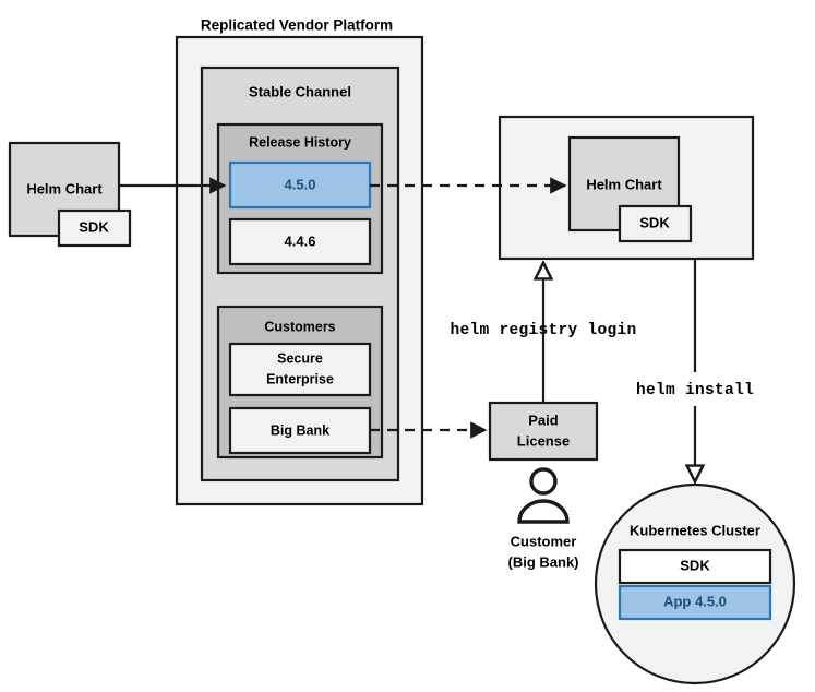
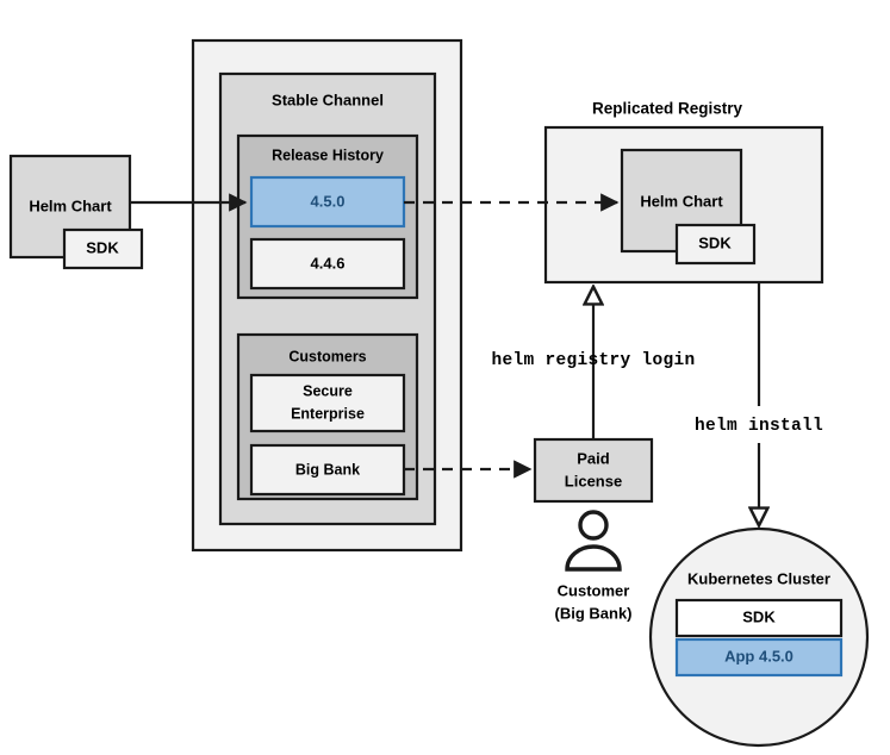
- Replicated Vendor Platform
  Stable Channel
  Release History
  4.5.0
  4.4.6
  Customers
  Secure
  Enterprise
  Big Bank
  Helm Chart
  SDK
+ Replicated Registry
  Helm Chart
  SDK
  Paid
  License
  helm registry login
  Customer
  (Big Bank)
  helm install
  Kubernetes Cluster
  SDK
  App 4.5.0
